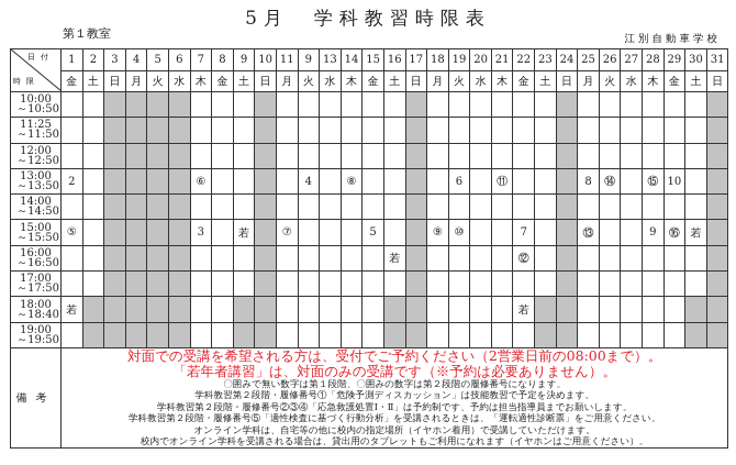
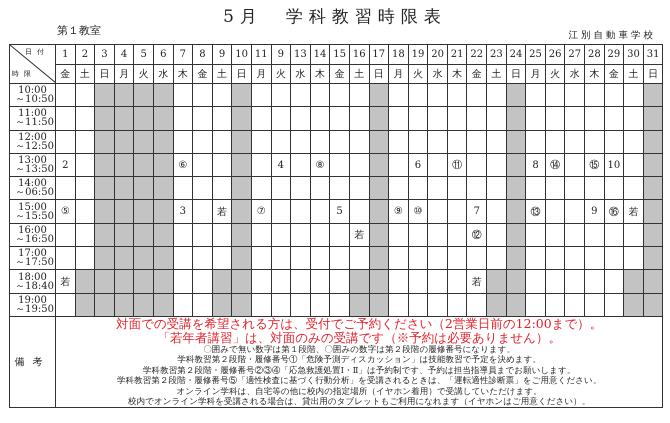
  5月 学科教習時限表
  第１教室
  江別自動車学校
  日付 時限	1	2	3	4	5	6	7	8	9	10	11	9	13	14	15	16	17	18	19	20	21	22	23	24	25	26	27	28	29	30	31
  金	土	日	月	火	水	木	金	土	日	月	火	水	木	金	土	日	月	火	水	木	金	土	日	月	火	水	木	金	土	日
  10:00～10:50
- 11:25～11:50
+ 11:00～11:50
  12:00～12:50
  13:00～13:50	2						⑥					4		⑧					6		⑪				8	⑭		⑮	10
- 14:00～14:50
+ 14:00～06:50
  15:00～15:50	⑤						3		若		⑦				5			⑨	⑩			7			⑬			9	⑯	若
  16:00～16:50																若						⑫
  17:00～17:50
  18:00～18:40	若																					若
  19:00～19:50
- 備考	対面での受講を希望される方は、受付でご予約ください（2営業日前の08:00まで）。 「若年者講習」は、対面のみの受講です（※予約は必要ありません）。 〇囲みで無い数字は第１段階、〇囲みの数字は第２段階の履修番号になります。 学科教習第２段階・履修番号①「危険予測ディスカッション」は技能教習で予定を決めます。 学科教習第２段階・履修番号②③④「応急救護処置Ⅰ・Ⅱ」は予約制です、予約は担当指導員までお願いします。 学科教習第２段階・履修番号⑤「適性検査に基づく行動分析」を受講されるときは、「運転適性診断票」をご用意ください。 オンライン学科は、自宅等の他に校内の指定場所（イヤホン着用）で受講していただけます。 校内でオンライン学科を受講される場合は、貸出用のタブレットもご利用になれます（イヤホンはご用意ください）。
+ 備考	対面での受講を希望される方は、受付でご予約ください（2営業日前の12:00まで）。 「若年者講習」は、対面のみの受講です（※予約は必要ありません）。 〇囲みで無い数字は第１段階、〇囲みの数字は第２段階の履修番号になります。 学科教習第２段階・履修番号①「危険予測ディスカッション」は技能教習で予定を決めます。 学科教習第２段階・履修番号②③④「応急救護処置Ⅰ・Ⅱ」は予約制です、予約は担当指導員までお願いします。 学科教習第２段階・履修番号⑤「適性検査に基づく行動分析」を受講されるときは、「運転適性診断票」をご用意ください。 オンライン学科は、自宅等の他に校内の指定場所（イヤホン着用）で受講していただけます。 校内でオンライン学科を受講される場合は、貸出用のタブレットもご利用になれます（イヤホンはご用意ください）。
